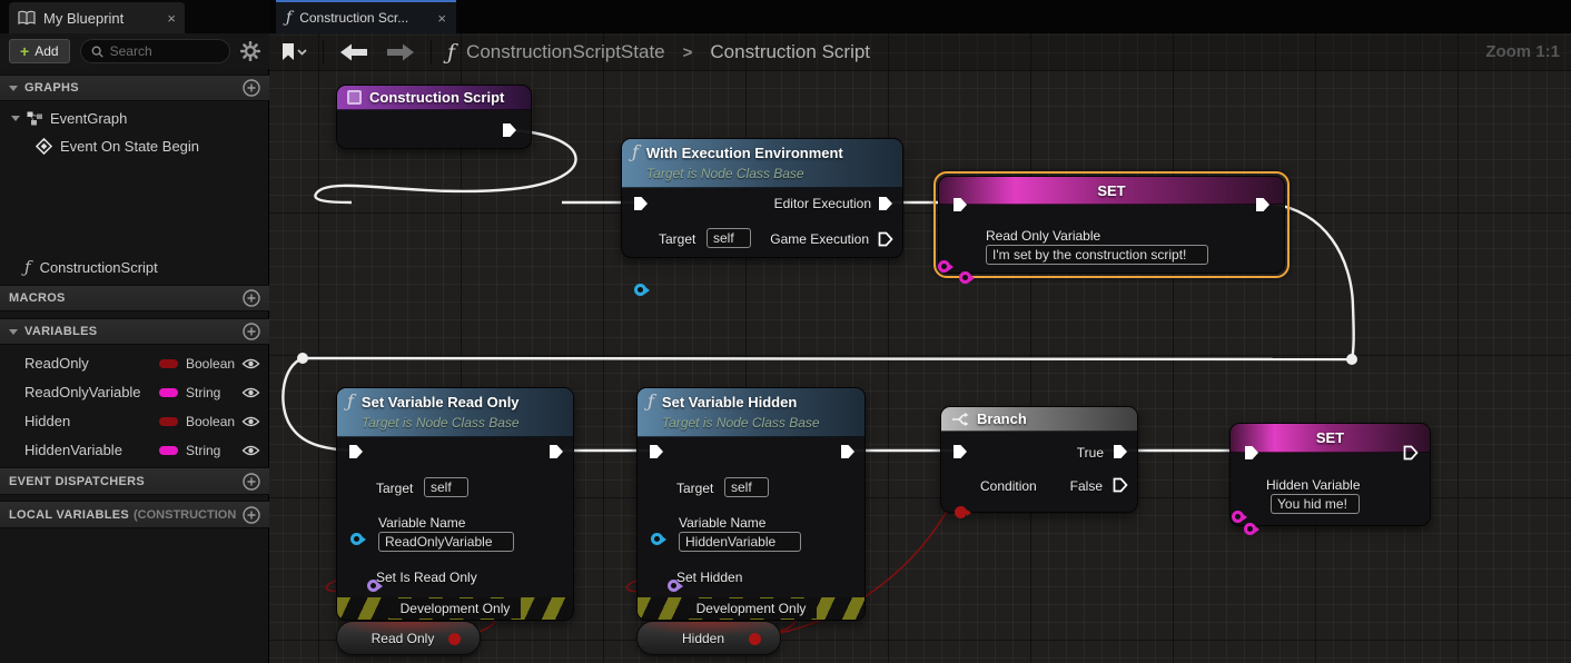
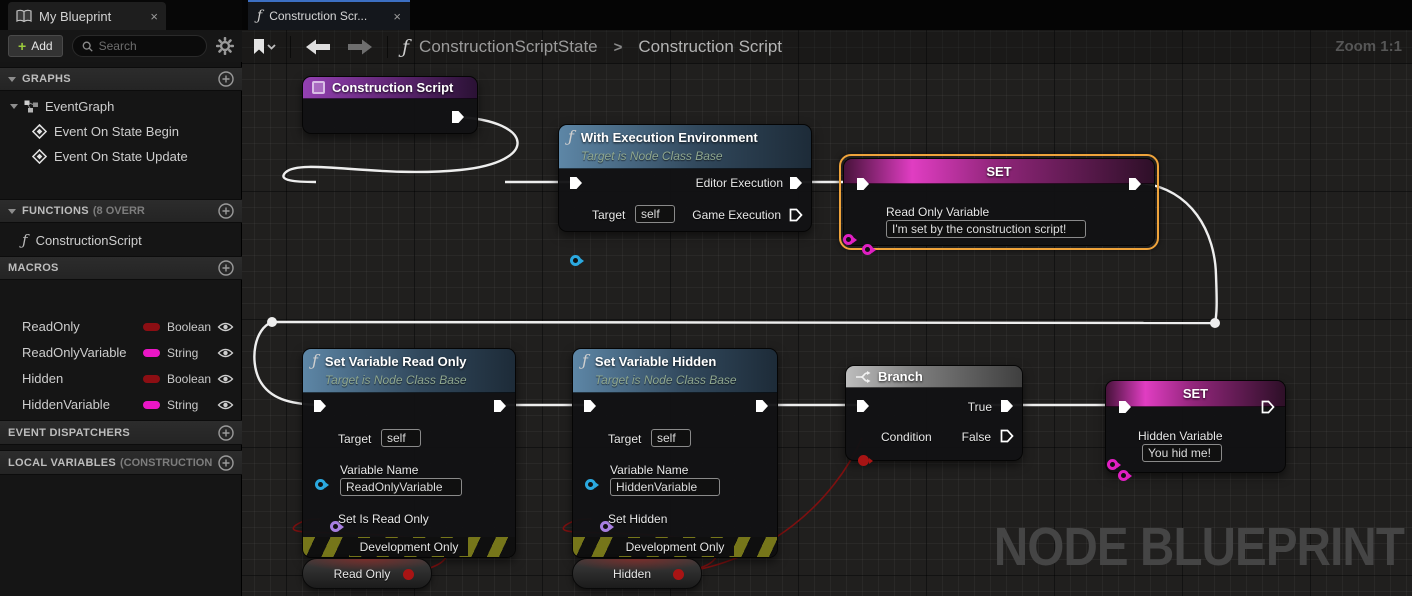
  My Blueprint
  ×
  +
  Add
  Search
  GRAPHS
  EventGraph
  Event On State Begin
+ Event On State Update
+ FUNCTIONS
+ (8 OVERR
  ƒ
  ConstructionScript
  MACROS
- VARIABLES
  ReadOnly
  Boolean
  ReadOnlyVariable
  String
  Hidden
  Boolean
  HiddenVariable
  String
  EVENT DISPATCHERS
  LOCAL VARIABLES
  (CONSTRUCTION
  ƒ
  Construction Scr...
  ×
  ƒ
  ConstructionScriptState
  >
  Construction Script
  Zoom 1:1
+ NODE BLUEPRINT
  Construction Script
  ƒ
  With Execution Environment
  Target is Node Class Base
  Editor Execution
  Target
  self
  Game Execution
  SET
  Read Only Variable
  I'm set by the construction script!
  ƒ
  Set Variable Read Only
  Target is Node Class Base
  Target
  self
  Variable Name
  ReadOnlyVariable
  Set Is Read Only
  Development Only
  Read Only
  ƒ
  Set Variable Hidden
  Target is Node Class Base
  Target
  self
  Variable Name
  HiddenVariable
  Set Hidden
  Development Only
  Hidden
  Branch
  True
  Condition
  False
  SET
  Hidden Variable
  You hid me!
